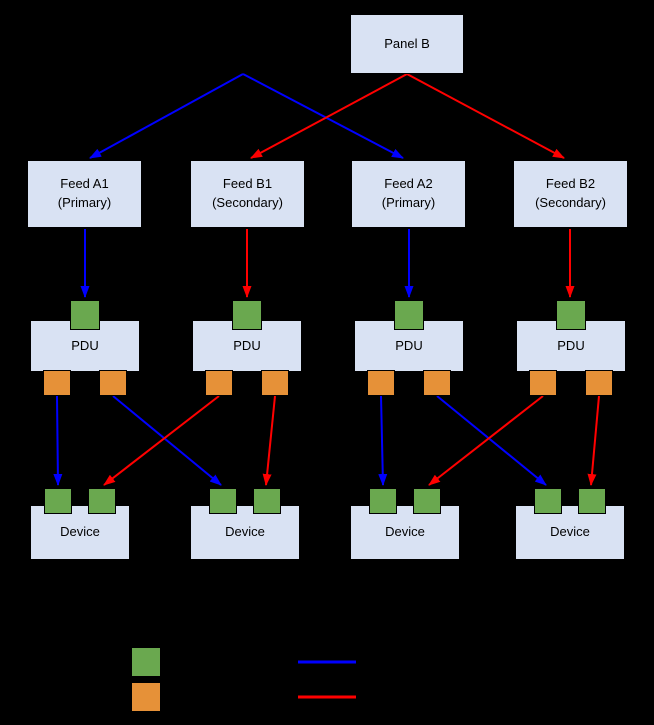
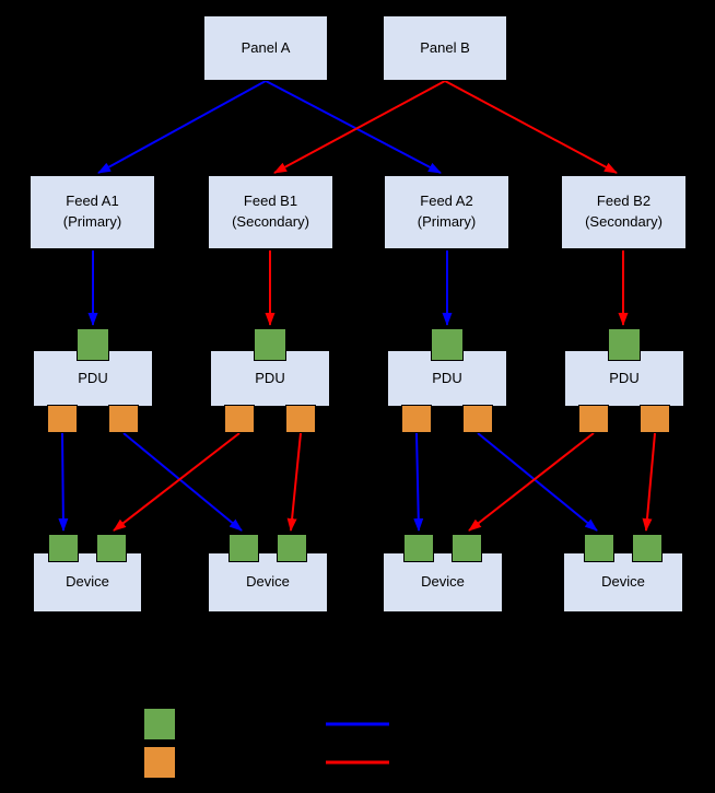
+ Panel A
  Panel B
  Feed A1
  (Primary)
  Feed B1
  (Secondary)
  Feed A2
  (Primary)
  Feed B2
  (Secondary)
  PDU
  PDU
  PDU
  PDU
  Device
  Device
  Device
  Device
